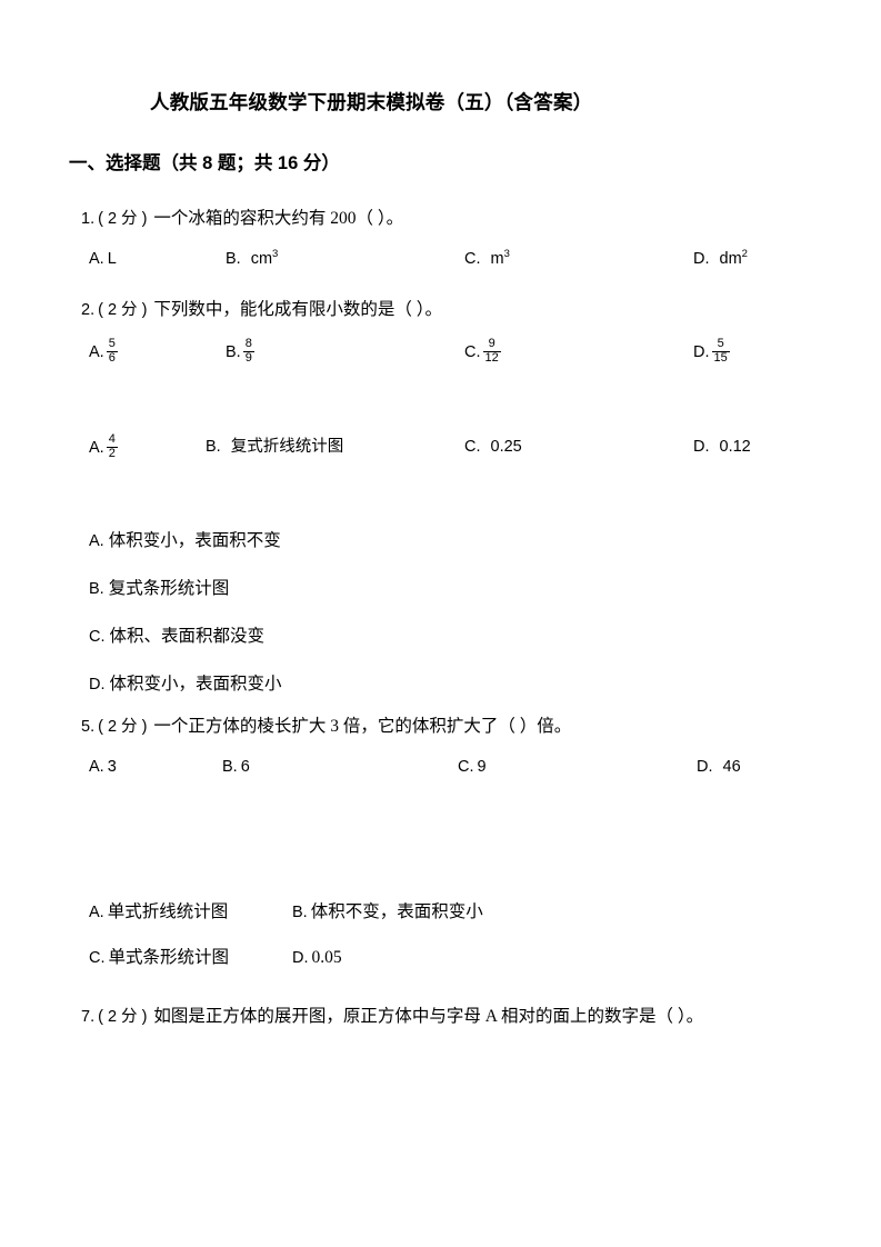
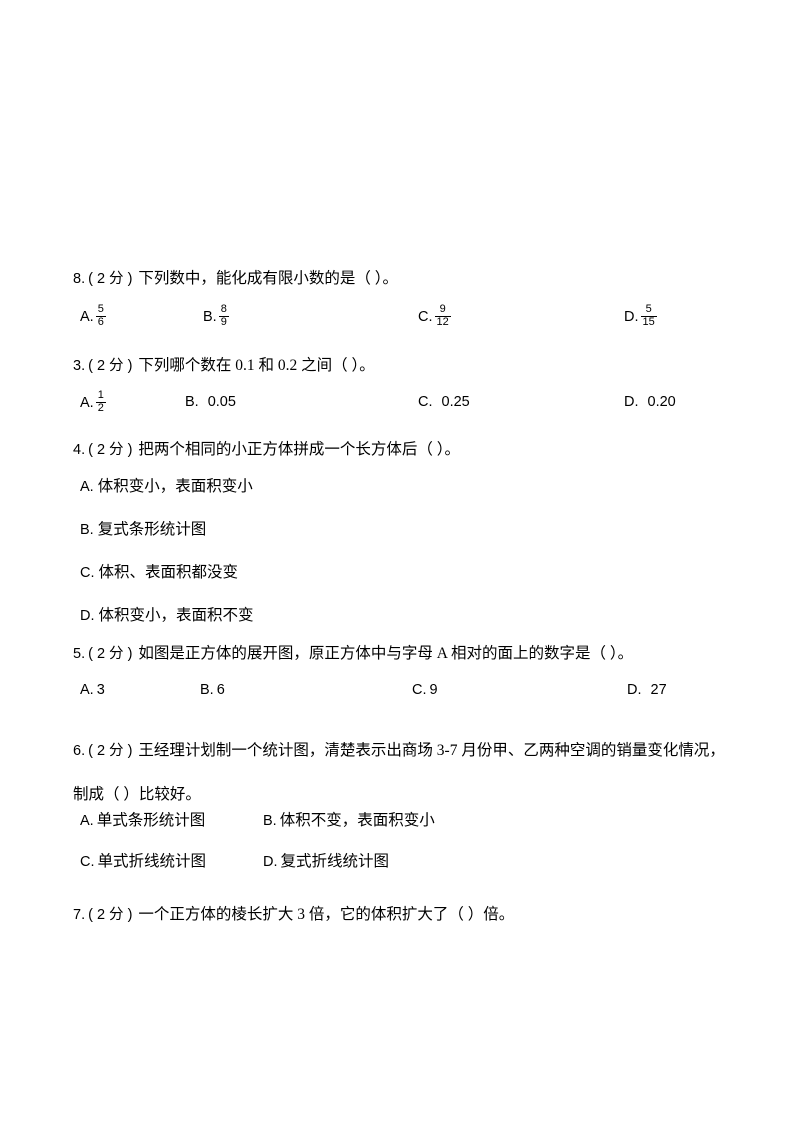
- 人教版五年级数学下册期末模拟卷（五）（含答案）
- 一、选择题（共 8 题；共 16 分）
- 1. ( 2 分 ) 一个冰箱的容积大约有 200（ ）。
- A. L
- B. cm3
- C. m3
- D. dm2
- 2. ( 2 分 ) 下列数中，能化成有限小数的是（ ）。
+ 8. ( 2 分 ) 下列数中，能化成有限小数的是（ ）。
  A.
  5
  6
  B.
  8
  9
  C.
  9
  12
  D.
  5
  15
+ 3. ( 2 分 ) 下列哪个数在 0.1 和 0.2 之间（ ）。
  A.
- 4
+ 1
  2
- B. 复式折线统计图
+ B. 0.05
  C. 0.25
- D. 0.12
+ D. 0.20
+ 4. ( 2 分 ) 把两个相同的小正方体拼成一个长方体后（ ）。
- A. 体积变小，表面积不变
+ A. 体积变小，表面积变小
  B. 复式条形统计图
  C. 体积、表面积都没变
- D. 体积变小，表面积变小
+ D. 体积变小，表面积不变
- 5. ( 2 分 ) 一个正方体的棱长扩大 3 倍，它的体积扩大了（ ）倍。
+ 5. ( 2 分 ) 如图是正方体的展开图，原正方体中与字母 A 相对的面上的数字是（ ）。
  A. 3
  B. 6
  C. 9
- D. 46
+ D. 27
+ 6. ( 2 分 ) 王经理计划制一个统计图，清楚表示出商场 3-7 月份甲、乙两种空调的销量变化情况，制成（ ）比较好。
- A. 单式折线统计图
+ A. 单式条形统计图
  B. 体积不变，表面积变小
- C. 单式条形统计图
+ C. 单式折线统计图
- D. 0.05
+ D. 复式折线统计图
- 7. ( 2 分 ) 如图是正方体的展开图，原正方体中与字母 A 相对的面上的数字是（ ）。
+ 7. ( 2 分 ) 一个正方体的棱长扩大 3 倍，它的体积扩大了（ ）倍。
